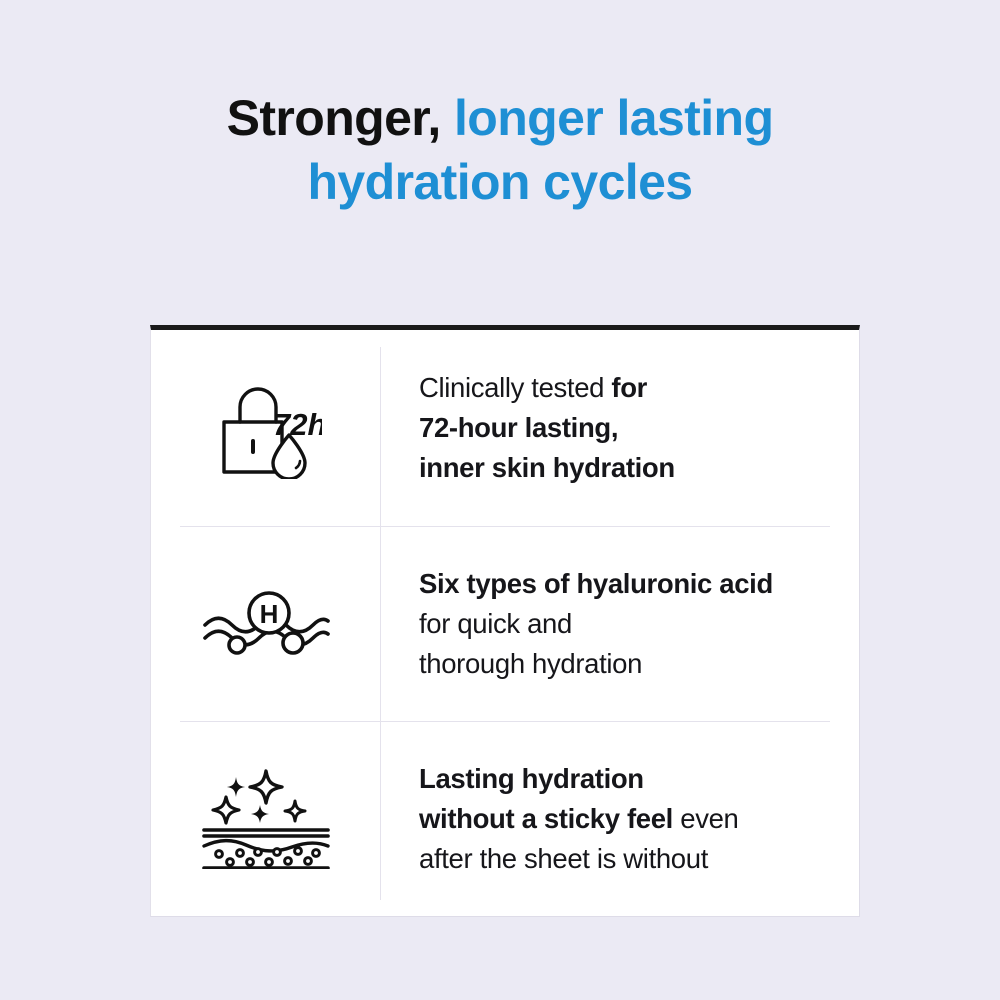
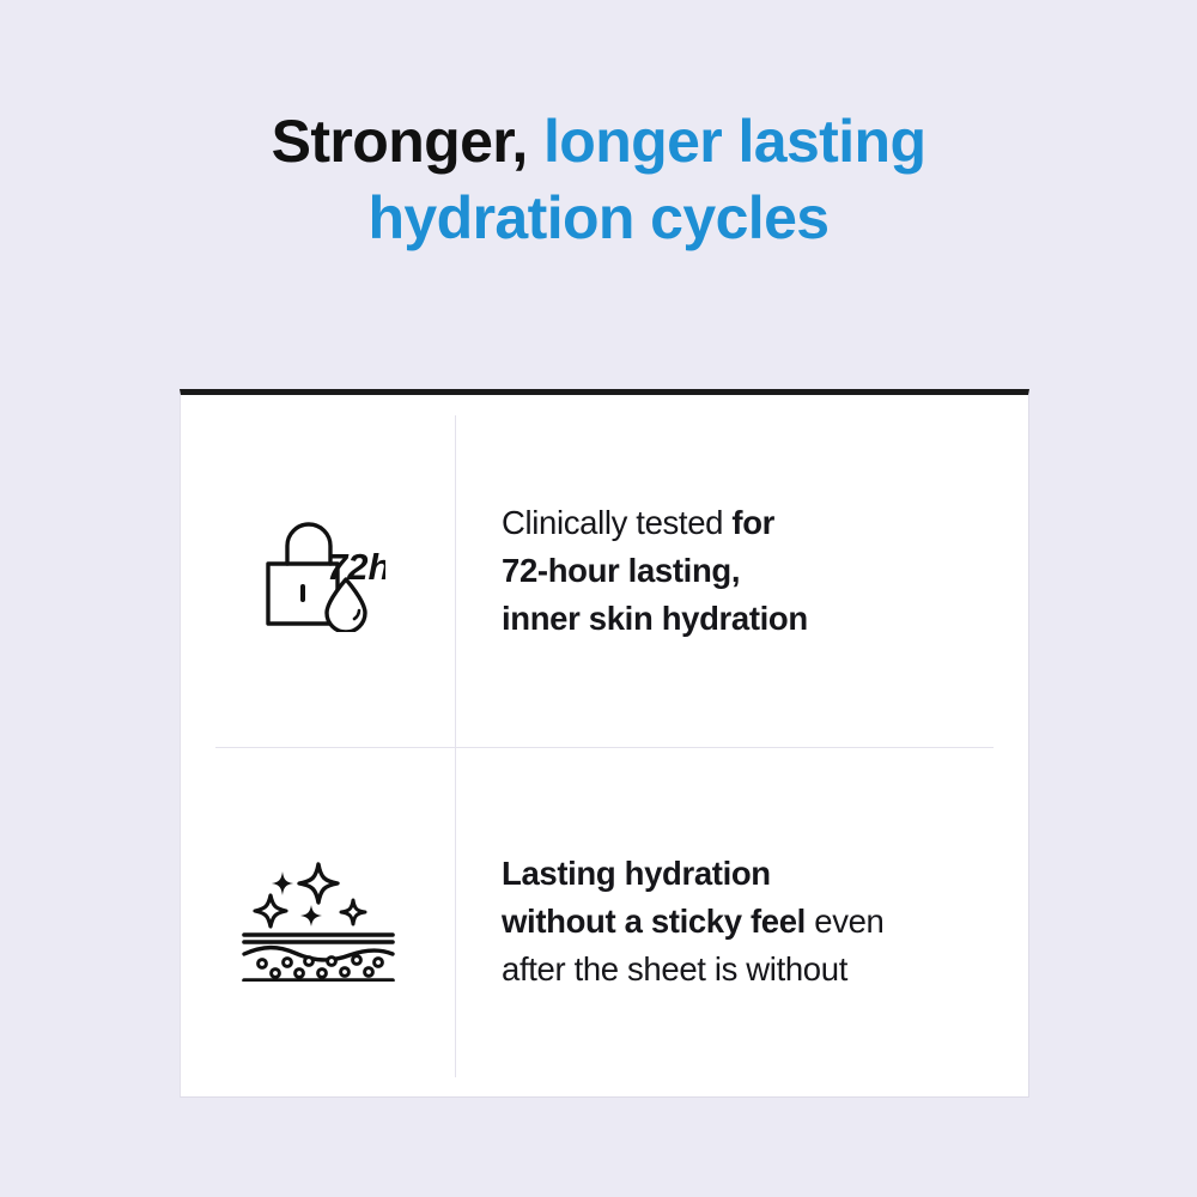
  Stronger, longer lasting
  hydration cycles
  72h
  Clinically tested for
  72-hour lasting,
  inner skin hydration
- H
- Six types of hyaluronic acid
- for quick and
- thorough hydration
  Lasting hydration
  without a sticky feel even
  after the sheet is without
